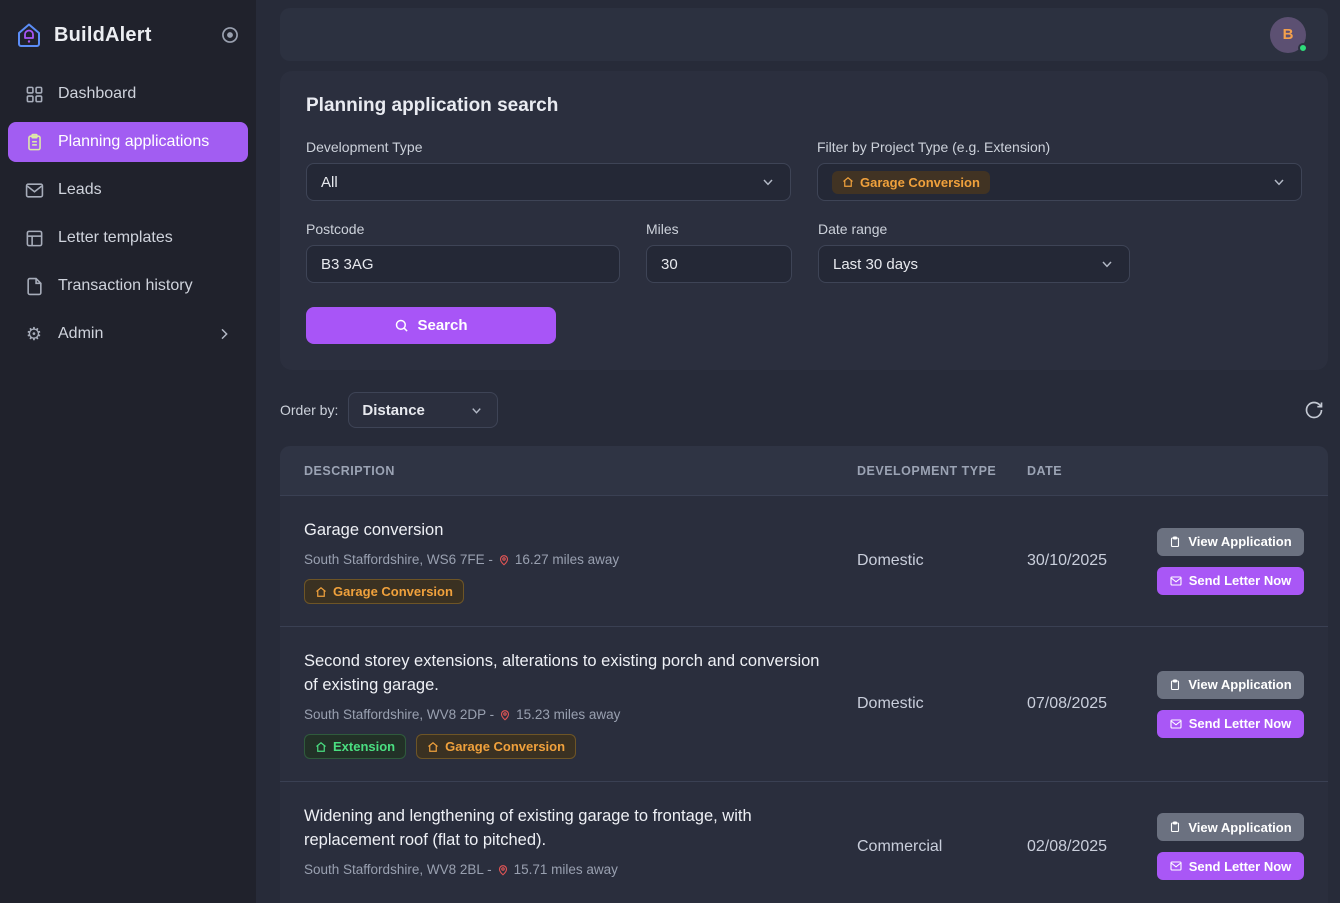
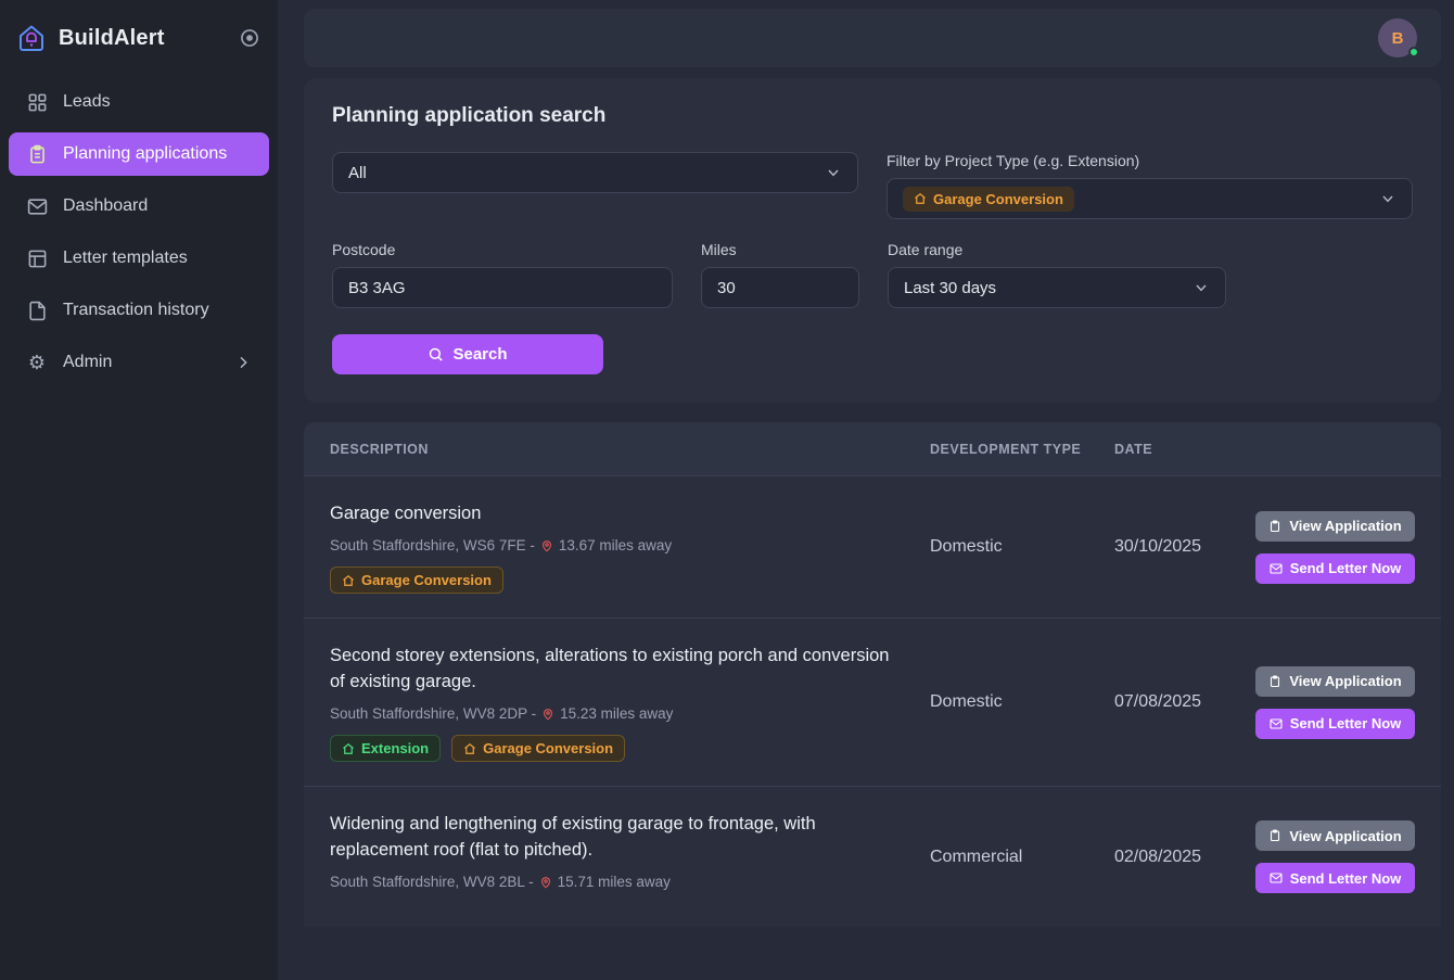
  BuildAlert
- Dashboard
+ Leads
  Planning applications
- Leads
+ Dashboard
  Letter templates
  Transaction history
  ⚙
  Admin
  B
  Planning application search
- Development Type
  All
  Filter by Project Type (e.g. Extension)
  Garage Conversion
  Postcode
  B3 3AG
  Miles
  30
  Date range
  Last 30 days
  Search
- Order by:
- Distance
  DESCRIPTION
  DEVELOPMENT TYPE
  DATE
  Garage conversion
  South Staffordshire, WS6 7FE -
- 16.27 miles away
+ 13.67 miles away
  Garage Conversion
  Domestic
  30/10/2025
  View Application
  Send Letter Now
  Second storey extensions, alterations to existing porch and conversion of existing garage.
  South Staffordshire, WV8 2DP -
  15.23 miles away
  Extension
  Garage Conversion
  Domestic
  07/08/2025
  View Application
  Send Letter Now
  Widening and lengthening of existing garage to frontage, with replacement roof (flat to pitched).
  South Staffordshire, WV8 2BL -
  15.71 miles away
  Commercial
  02/08/2025
  View Application
  Send Letter Now
